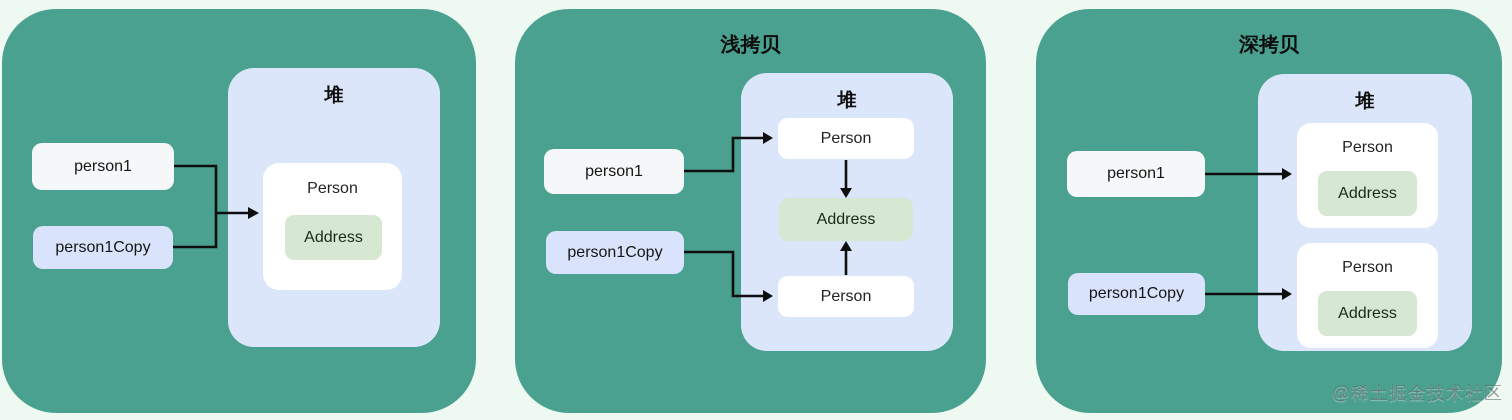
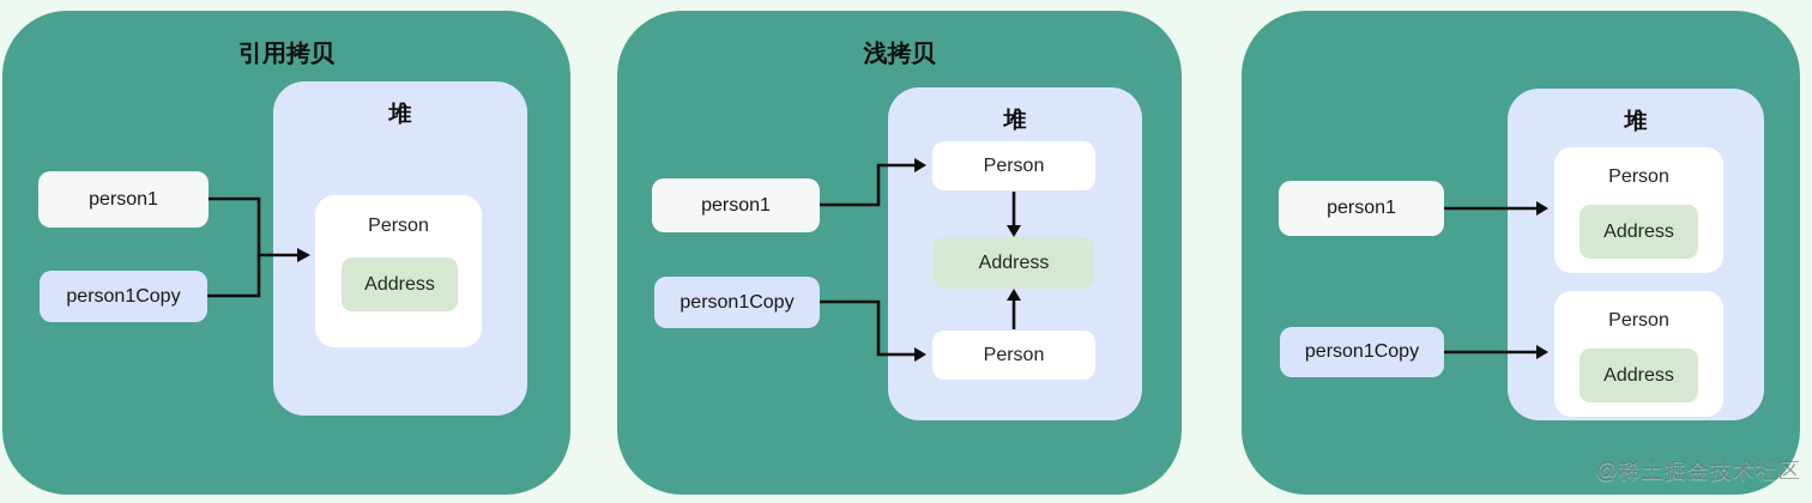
+ 引用拷贝
  person1
  person1Copy
  堆
  Person
  Address
  浅拷贝
  person1
  person1Copy
  堆
  Person
  Address
  Person
- 深拷贝
  person1
  person1Copy
  堆
  Person
  Address
  Person
  Address
  @稀土掘金技术社区
